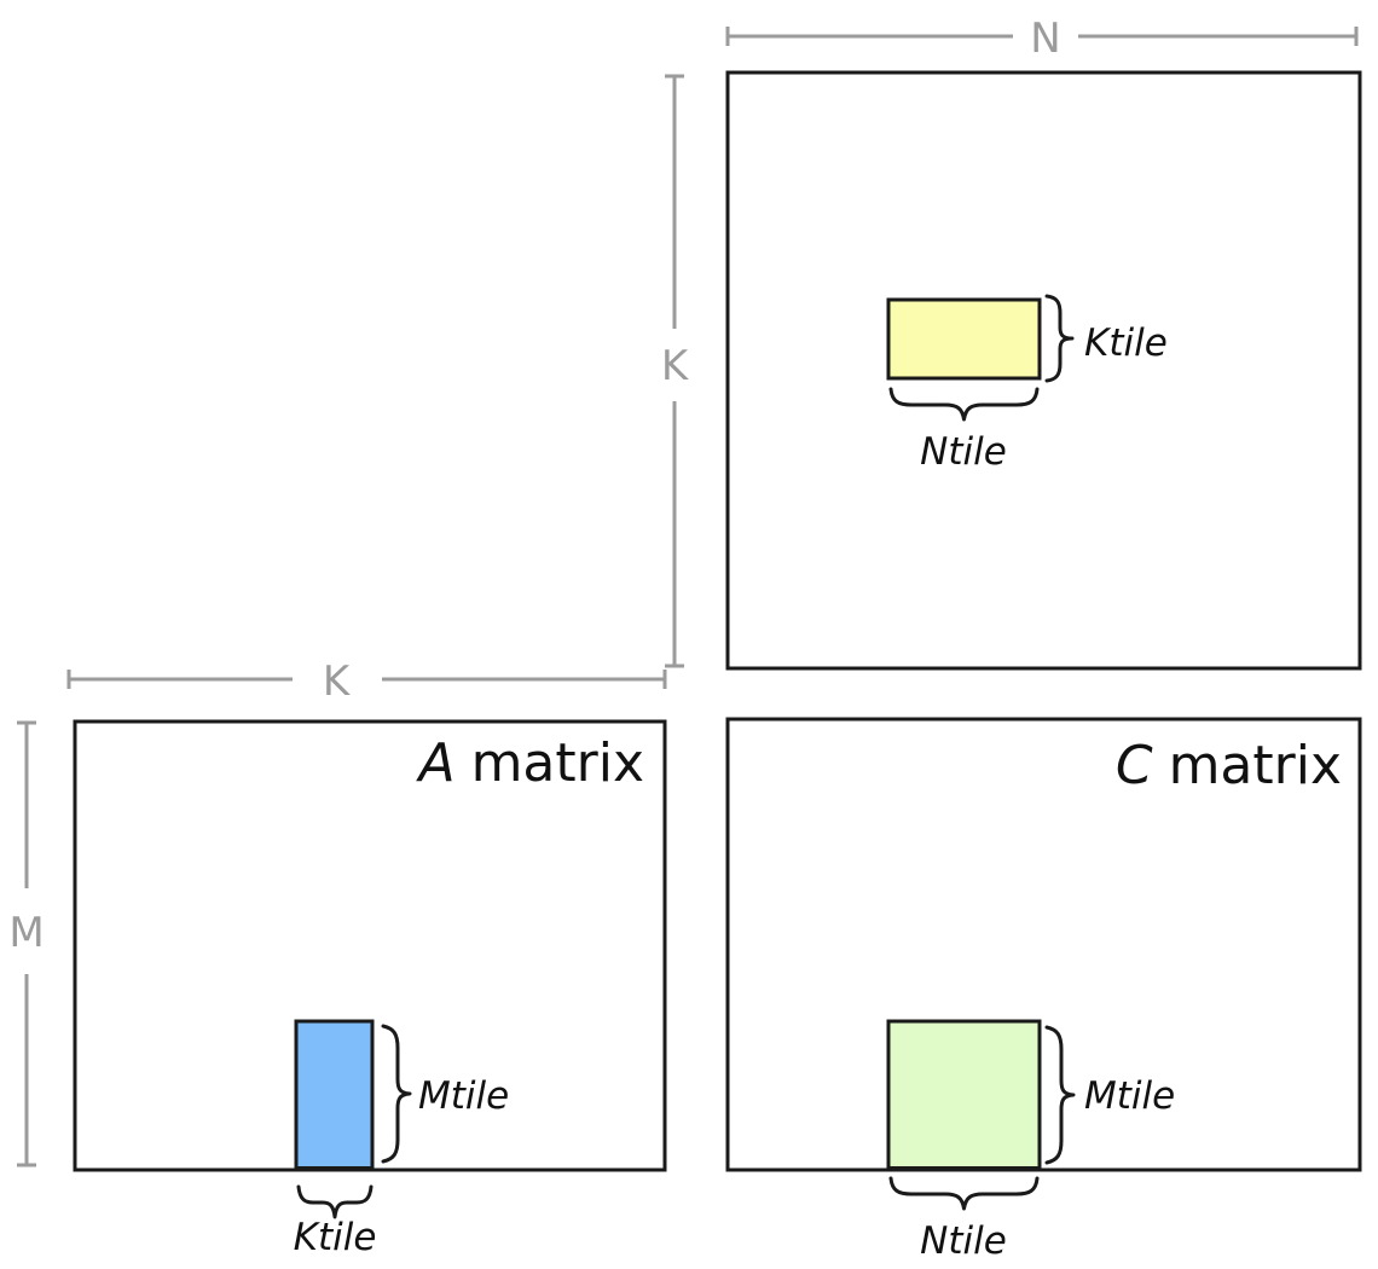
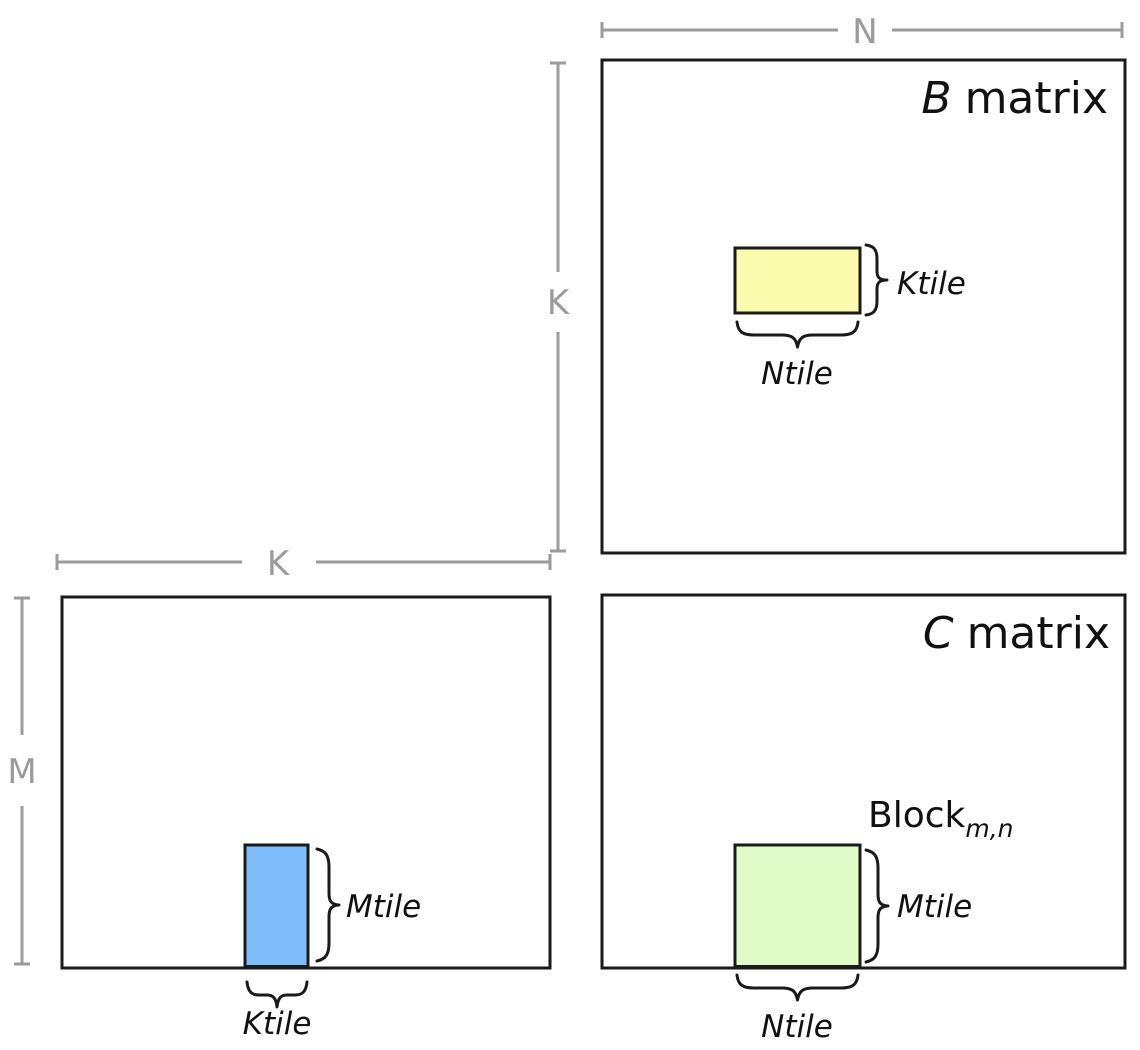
  N
  K
  K
  M
+ B matrix
  Ktile
  Ntile
- A matrix
  Mtile
  Ktile
  C matrix
+ Blockm,n
  Mtile
  Ntile
